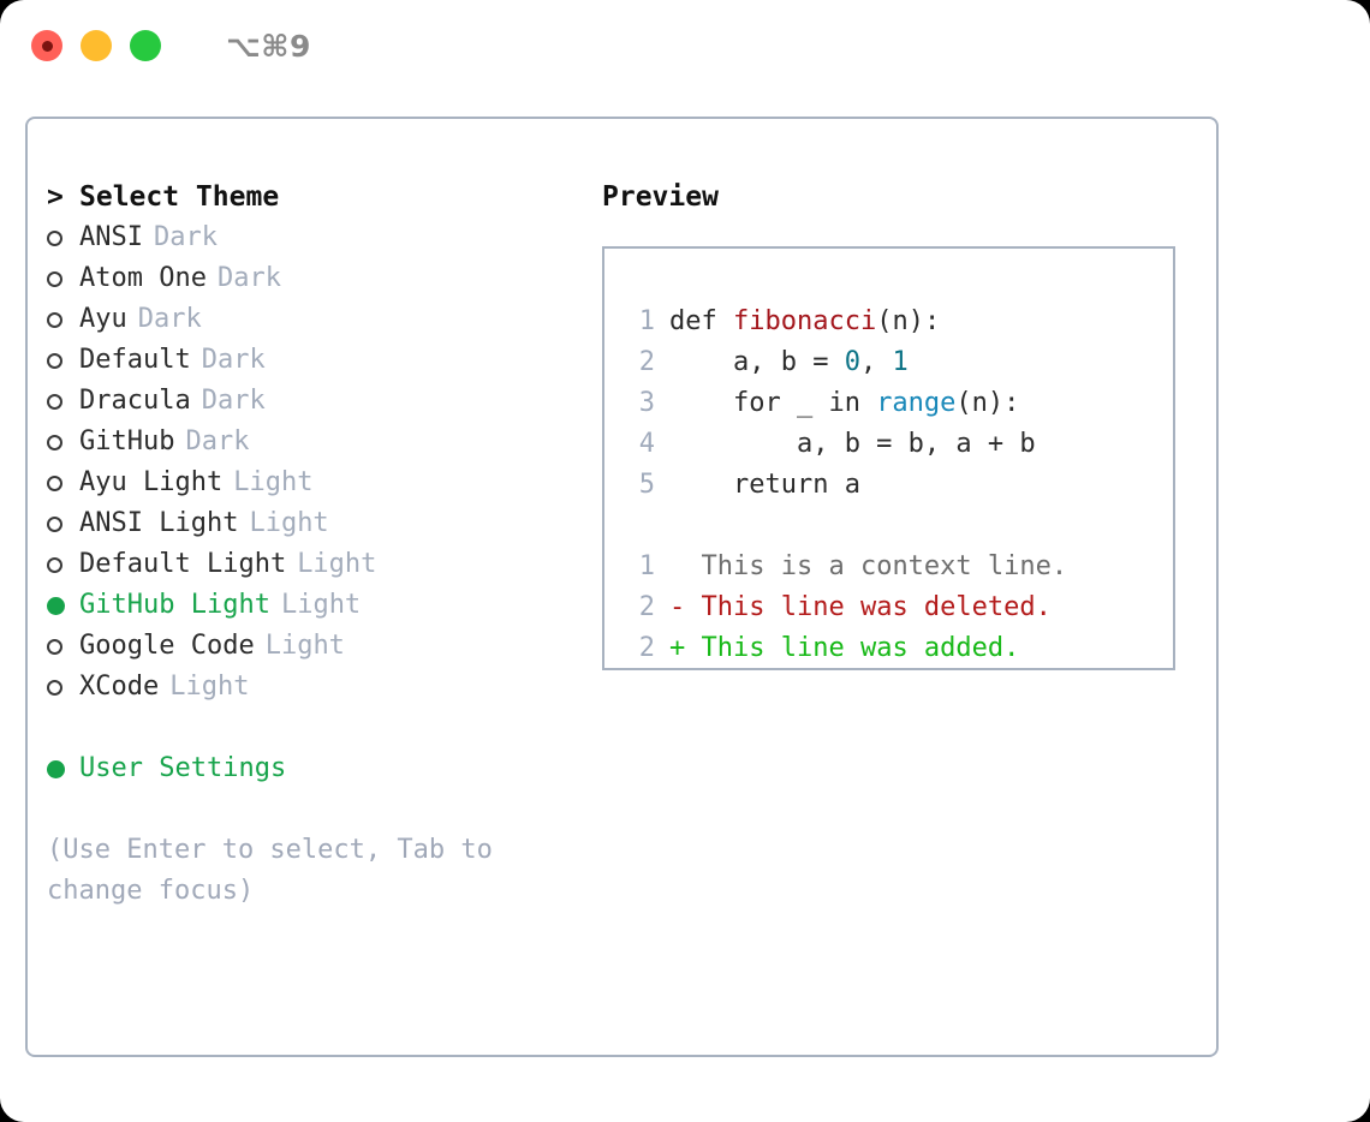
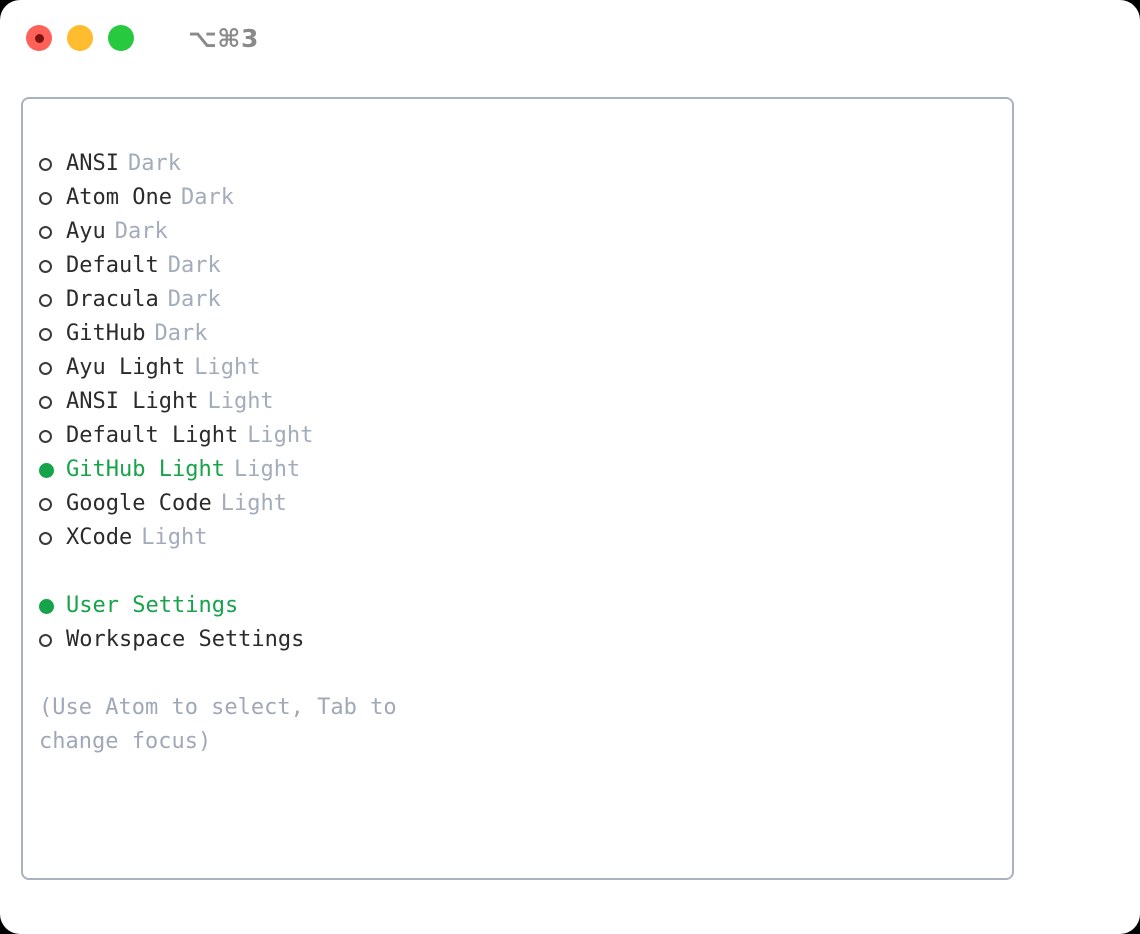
- ⌥⌘9
+ ⌥⌘3
- > Select Theme
  ANSI
  Dark
  Atom One
  Dark
  Ayu
  Dark
  Default
  Dark
  Dracula
  Dark
  GitHub
  Dark
  Ayu Light
  Light
  ANSI Light
  Light
  Default Light
  Light
  GitHub Light
  Light
  Google Code
  Light
  XCode
  Light
  User Settings
+ Workspace Settings
- (Use Enter to select, Tab to change focus)
+ (Use Atom to select, Tab to change focus)
- Preview
- 1 def fibonacci(n):
- 2 a, b = 0, 1
- 3 for _ in range(n):
- 4 a, b = b, a + b
- 5 return a
- 1 This is a context line.
- 2 - This line was deleted.
- 2 + This line was added.
